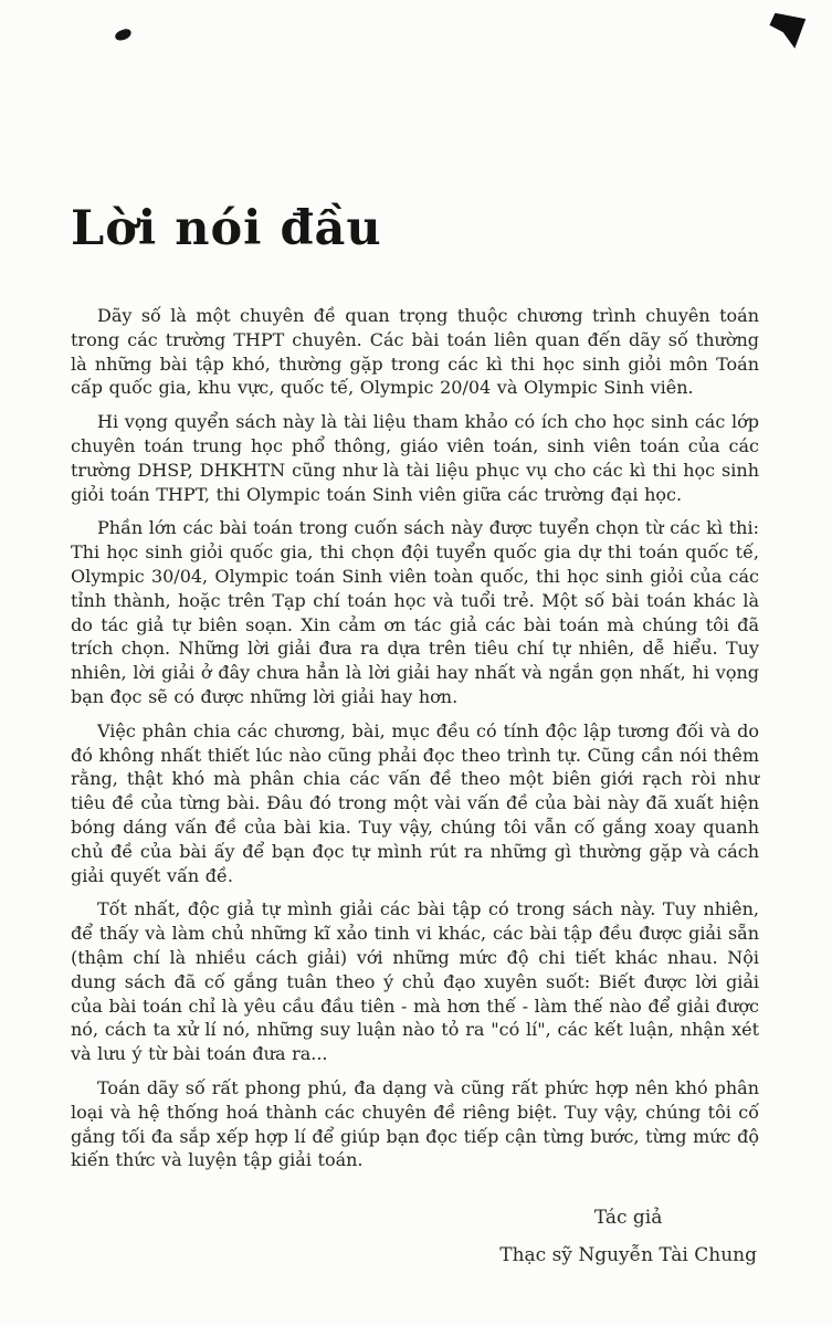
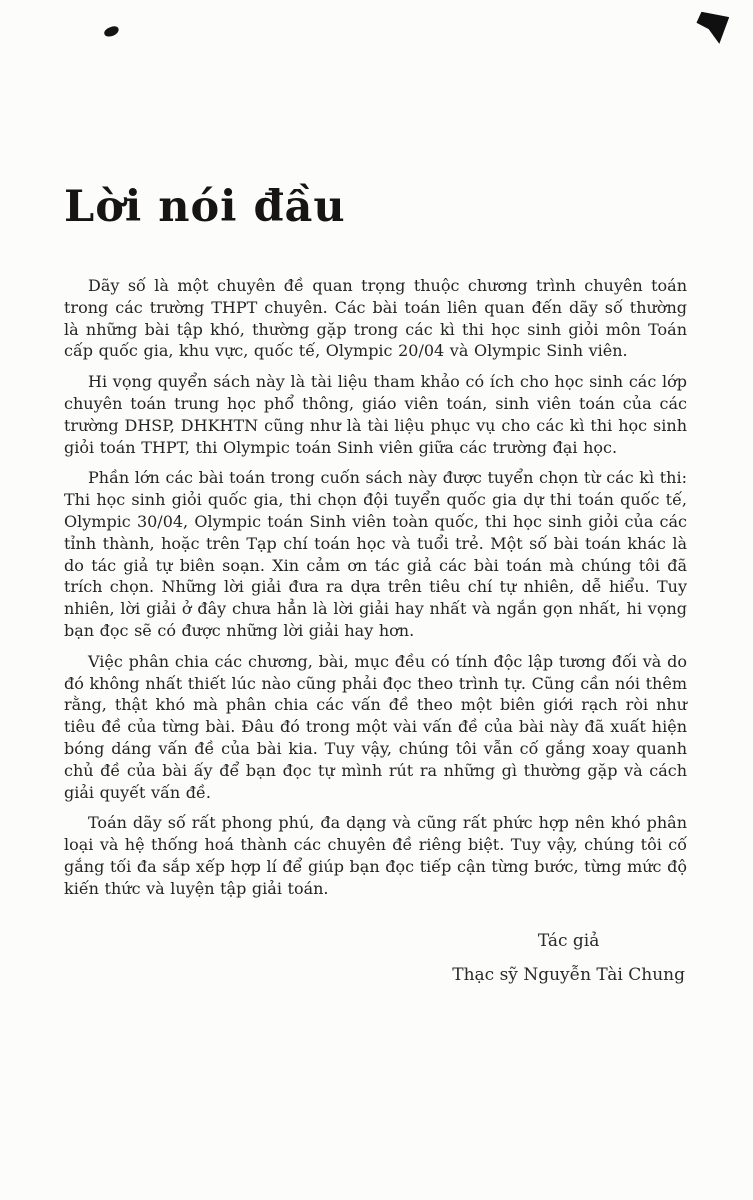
  Lời nói đầu
  Dãy số là một chuyên đề quan trọng thuộc chương trình chuyên toán trong các trường THPT chuyên. Các bài toán liên quan đến dãy số thường là những bài tập khó, thường gặp trong các kì thi học sinh giỏi môn Toán cấp quốc gia, khu vực, quốc tế, Olympic 20/04 và Olympic Sinh viên.
  Hi vọng quyển sách này là tài liệu tham khảo có ích cho học sinh các lớp chuyên toán trung học phổ thông, giáo viên toán, sinh viên toán của các trường DHSP, DHKHTN cũng như là tài liệu phục vụ cho các kì thi học sinh giỏi toán THPT, thi Olympic toán Sinh viên giữa các trường đại học.
  Phần lớn các bài toán trong cuốn sách này được tuyển chọn từ các kì thi: Thi học sinh giỏi quốc gia, thi chọn đội tuyển quốc gia dự thi toán quốc tế, Olympic 30/04, Olympic toán Sinh viên toàn quốc, thi học sinh giỏi của các tỉnh thành, hoặc trên Tạp chí toán học và tuổi trẻ. Một số bài toán khác là do tác giả tự biên soạn. Xin cảm ơn tác giả các bài toán mà chúng tôi đã trích chọn. Những lời giải đưa ra dựa trên tiêu chí tự nhiên, dễ hiểu. Tuy nhiên, lời giải ở đây chưa hẳn là lời giải hay nhất và ngắn gọn nhất, hi vọng bạn đọc sẽ có được những lời giải hay hơn.
  Việc phân chia các chương, bài, mục đều có tính độc lập tương đối và do đó không nhất thiết lúc nào cũng phải đọc theo trình tự. Cũng cần nói thêm rằng, thật khó mà phân chia các vấn đề theo một biên giới rạch ròi như tiêu đề của từng bài. Đâu đó trong một vài vấn đề của bài này đã xuất hiện bóng dáng vấn đề của bài kia. Tuy vậy, chúng tôi vẫn cố gắng xoay quanh chủ đề của bài ấy để bạn đọc tự mình rút ra những gì thường gặp và cách giải quyết vấn đề.
- Tốt nhất, độc giả tự mình giải các bài tập có trong sách này. Tuy nhiên, để thấy và làm chủ những kĩ xảo tinh vi khác, các bài tập đều được giải sẵn (thậm chí là nhiều cách giải) với những mức độ chi tiết khác nhau. Nội dung sách đã cố gắng tuân theo ý chủ đạo xuyên suốt: Biết được lời giải của bài toán chỉ là yêu cầu đầu tiên - mà hơn thế - làm thế nào để giải được nó, cách ta xử lí nó, những suy luận nào tỏ ra "có lí", các kết luận, nhận xét và lưu ý từ bài toán đưa ra...
  Toán dãy số rất phong phú, đa dạng và cũng rất phức hợp nên khó phân loại và hệ thống hoá thành các chuyên đề riêng biệt. Tuy vậy, chúng tôi cố gắng tối đa sắp xếp hợp lí để giúp bạn đọc tiếp cận từng bước, từng mức độ kiến thức và luyện tập giải toán.
  Tác giả
  Thạc sỹ Nguyễn Tài Chung
